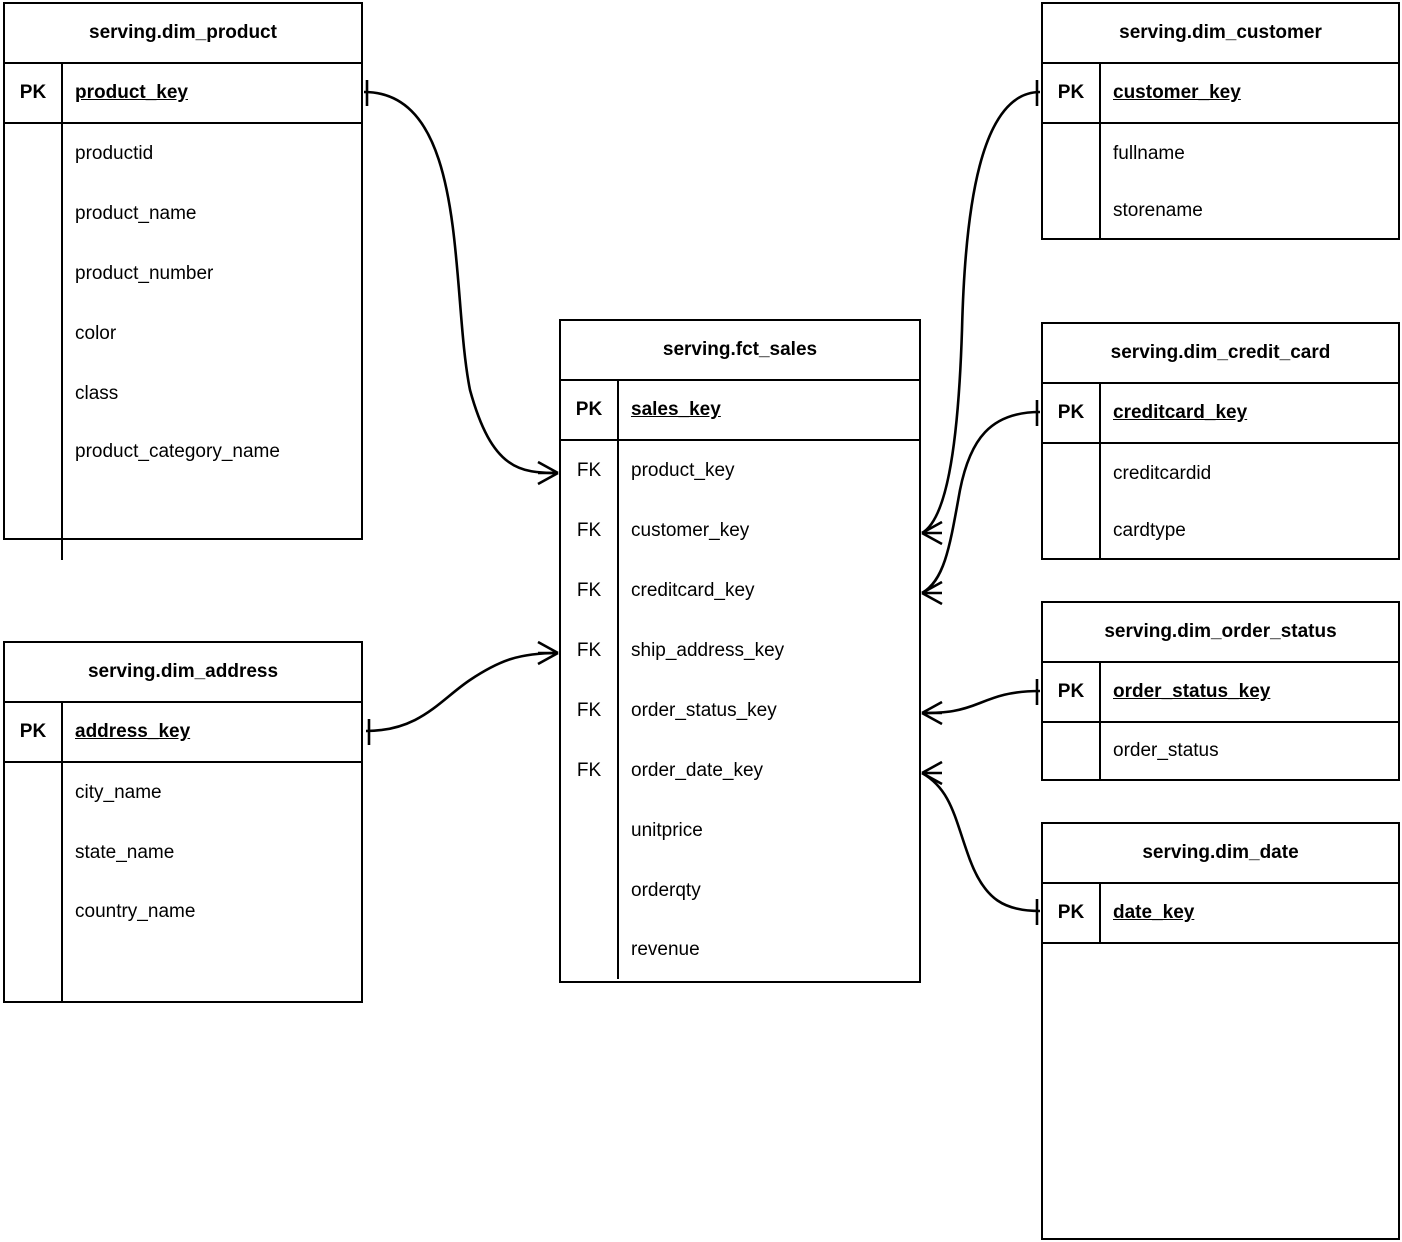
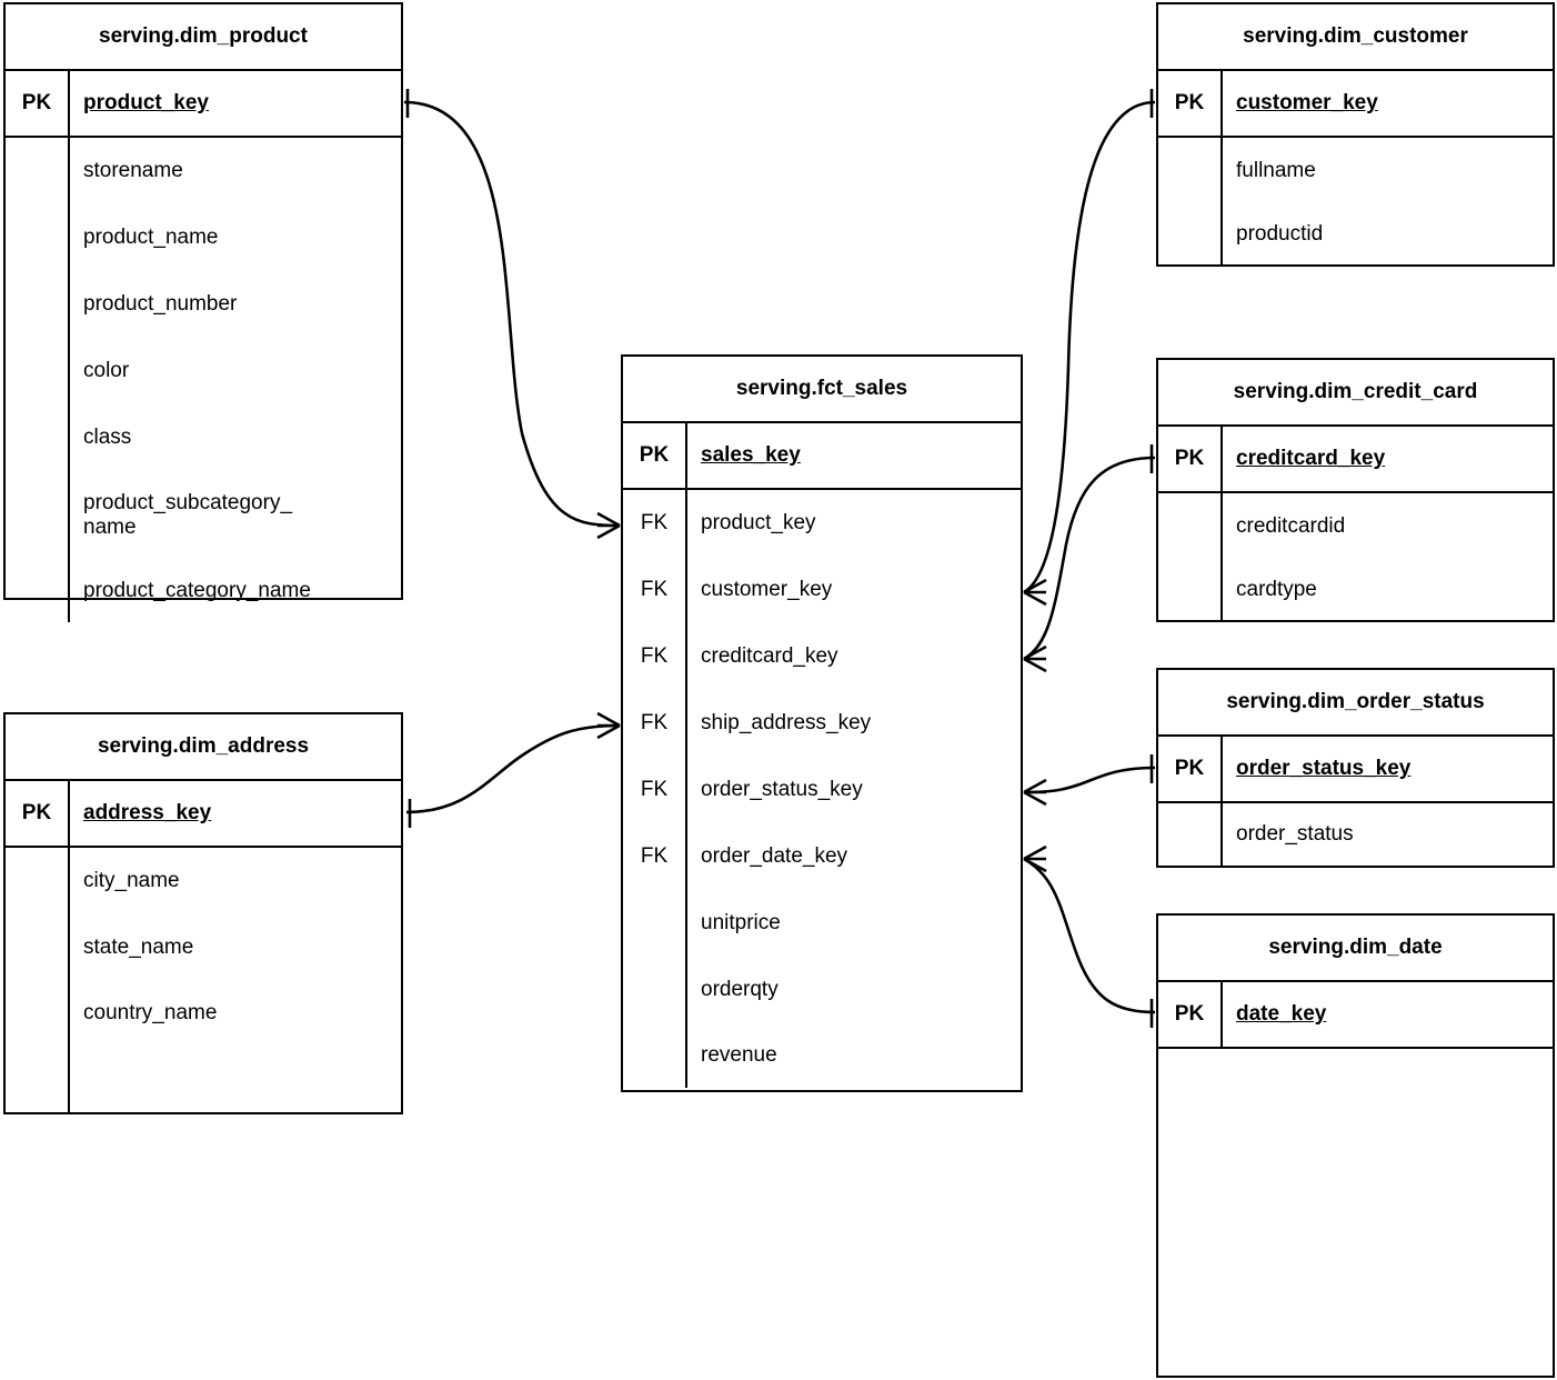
  serving.dim_product
  PK
  product_key
- productid
+ storename
  product_name
  product_number
  color
  class
+ product_subcategory_
+ name
  product_category_name
  serving.dim_address
  PK
  address_key
  city_name
  state_name
  country_name
  serving.fct_sales
  PK
  sales_key
  FK
  FK
  FK
  FK
  FK
  FK
  product_key
  customer_key
  creditcard_key
  ship_address_key
  order_status_key
  order_date_key
  unitprice
  orderqty
  revenue
  serving.dim_customer
  PK
  customer_key
  fullname
- storename
+ productid
  serving.dim_credit_card
  PK
  creditcard_key
  creditcardid
  cardtype
  serving.dim_order_status
  PK
  order_status_key
  order_status
  serving.dim_date
  PK
  date_key
